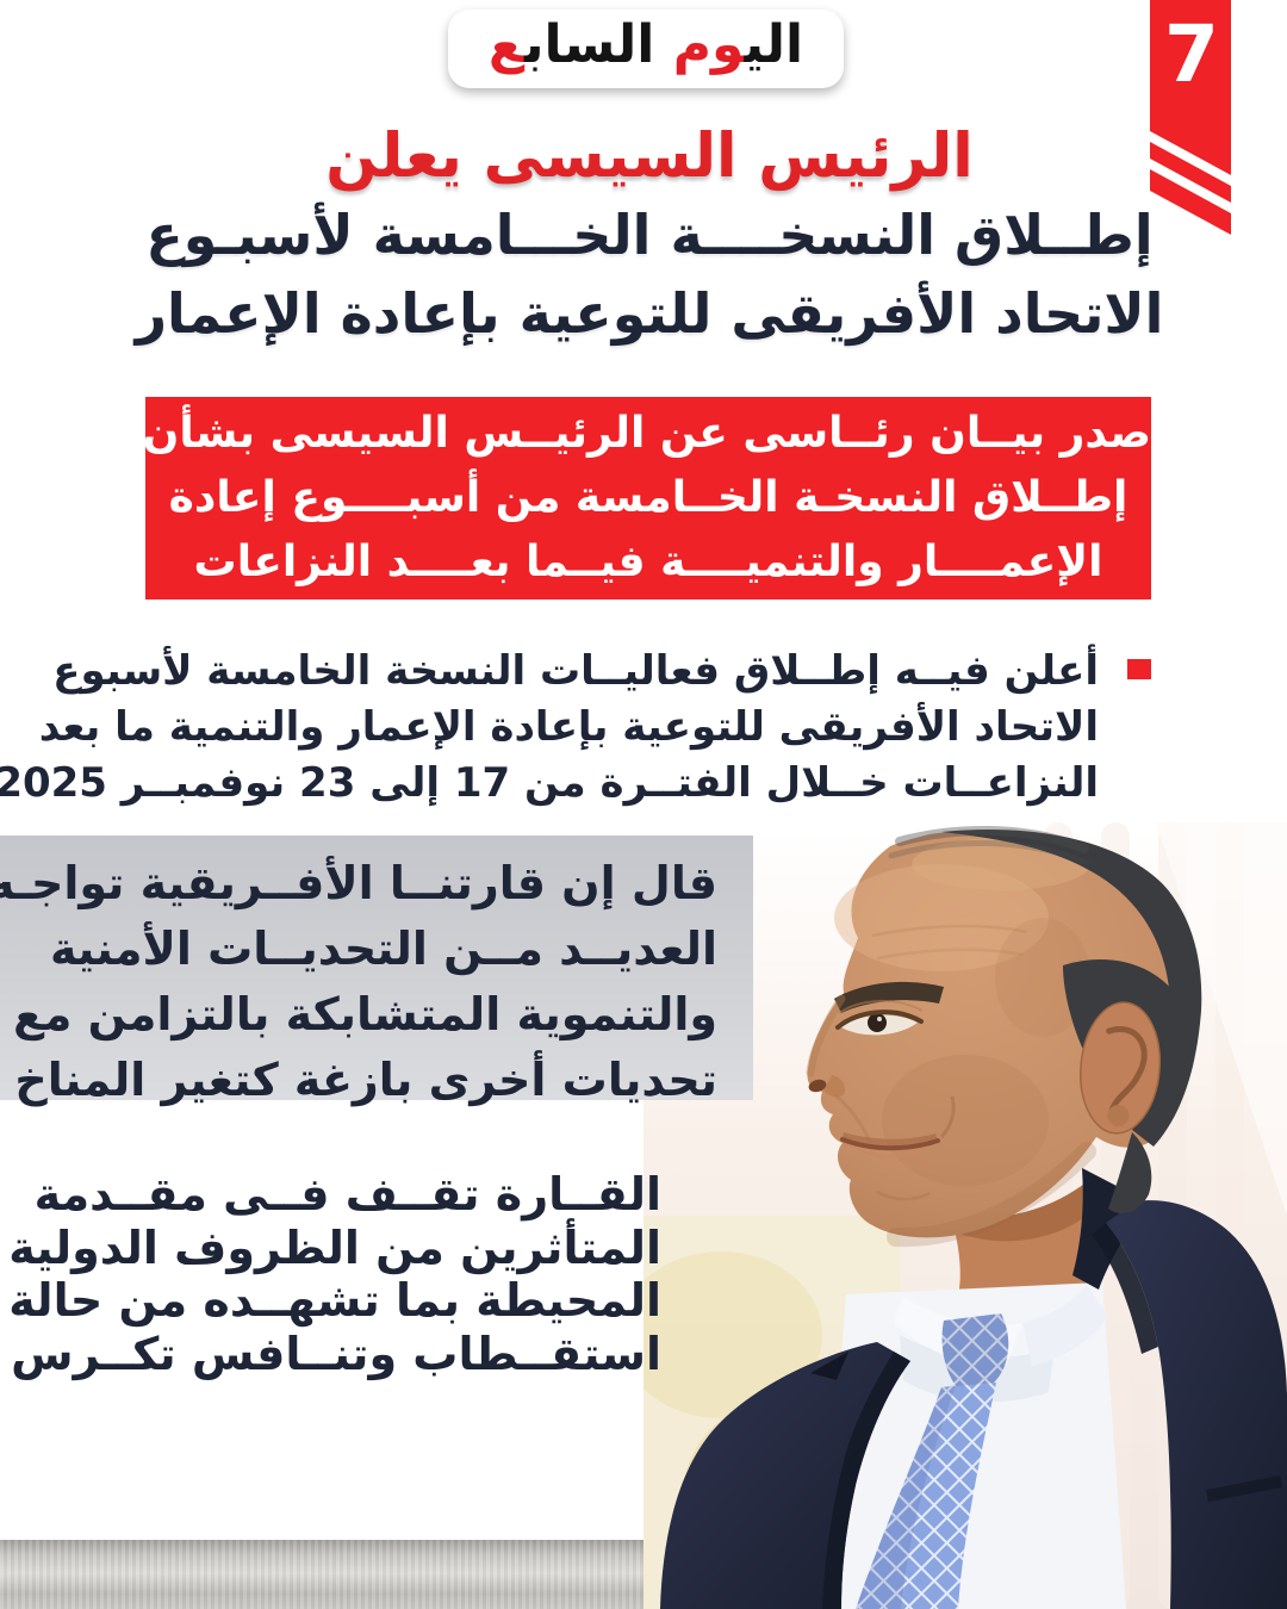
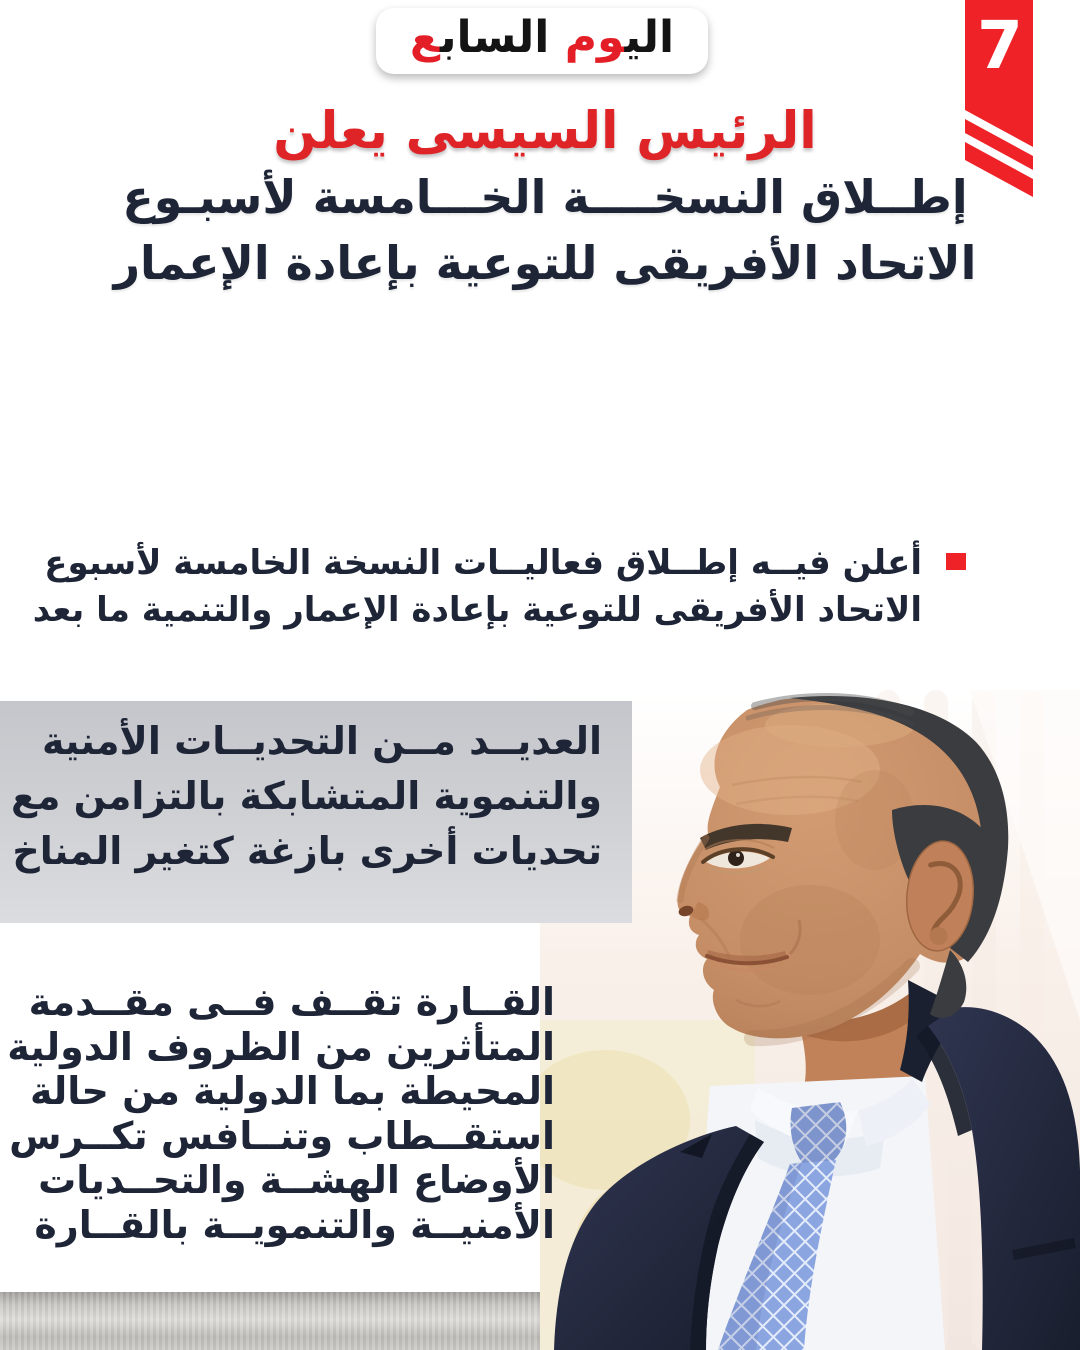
- قال إن قارتنــا الأفــريقية تواجـه
  العديــد مــن التحديــات الأمنية
  والتنموية المتشابكة بالتزامن مع
  تحديات أخرى بازغة كتغير المناخ
  اليوم السابع
  7
  الرئيس السيسى يعلن
  إطــلاق النسخــــة الخـــامسة لأسبـوع
  الاتحاد الأفريقى للتوعية بإعادة الإعمار
- صدر بيــان رئــاسى عن الرئيــس السيسى بشأن
- إطــلاق النسخـة الخــامسة من أسبــــوع إعادة
- الإعمــــار والتنميــــة فيــما بعــــد النزاعات
  أعلن فيــه إطــلاق فعاليــات النسخة الخامسة لأسبوع
  الاتحاد الأفريقى للتوعية بإعادة الإعمار والتنمية ما بعد
- النزاعــات خــلال الفتــرة من 17 إلى 23 نوفمبــر 2025
  القــارة تقــف فــى مقــدمة
  المتأثرين من الظروف الدولية
- المحيطة بما تشهــده من حالة
+ المحيطة بما الدولية من حالة
  استقــطاب وتنــافس تكــرس
+ الأوضاع الهشــة والتحــديات
+ الأمنيــة والتنمويــة بالقــارة
